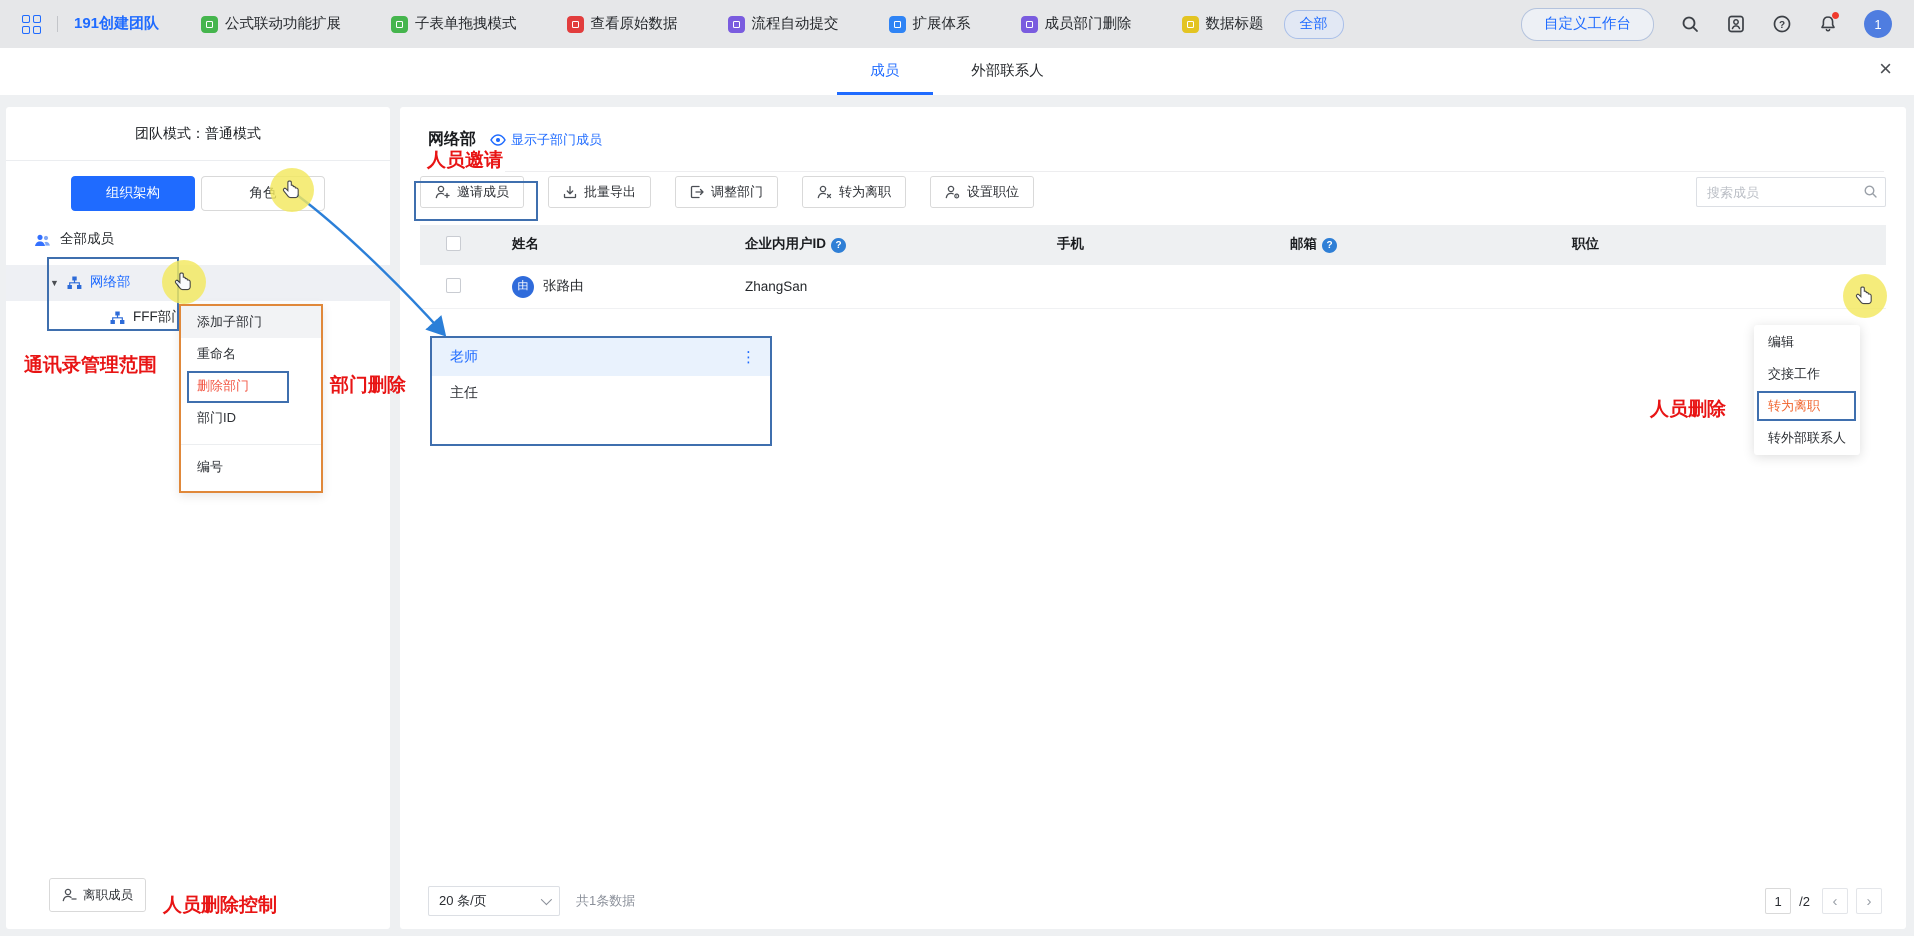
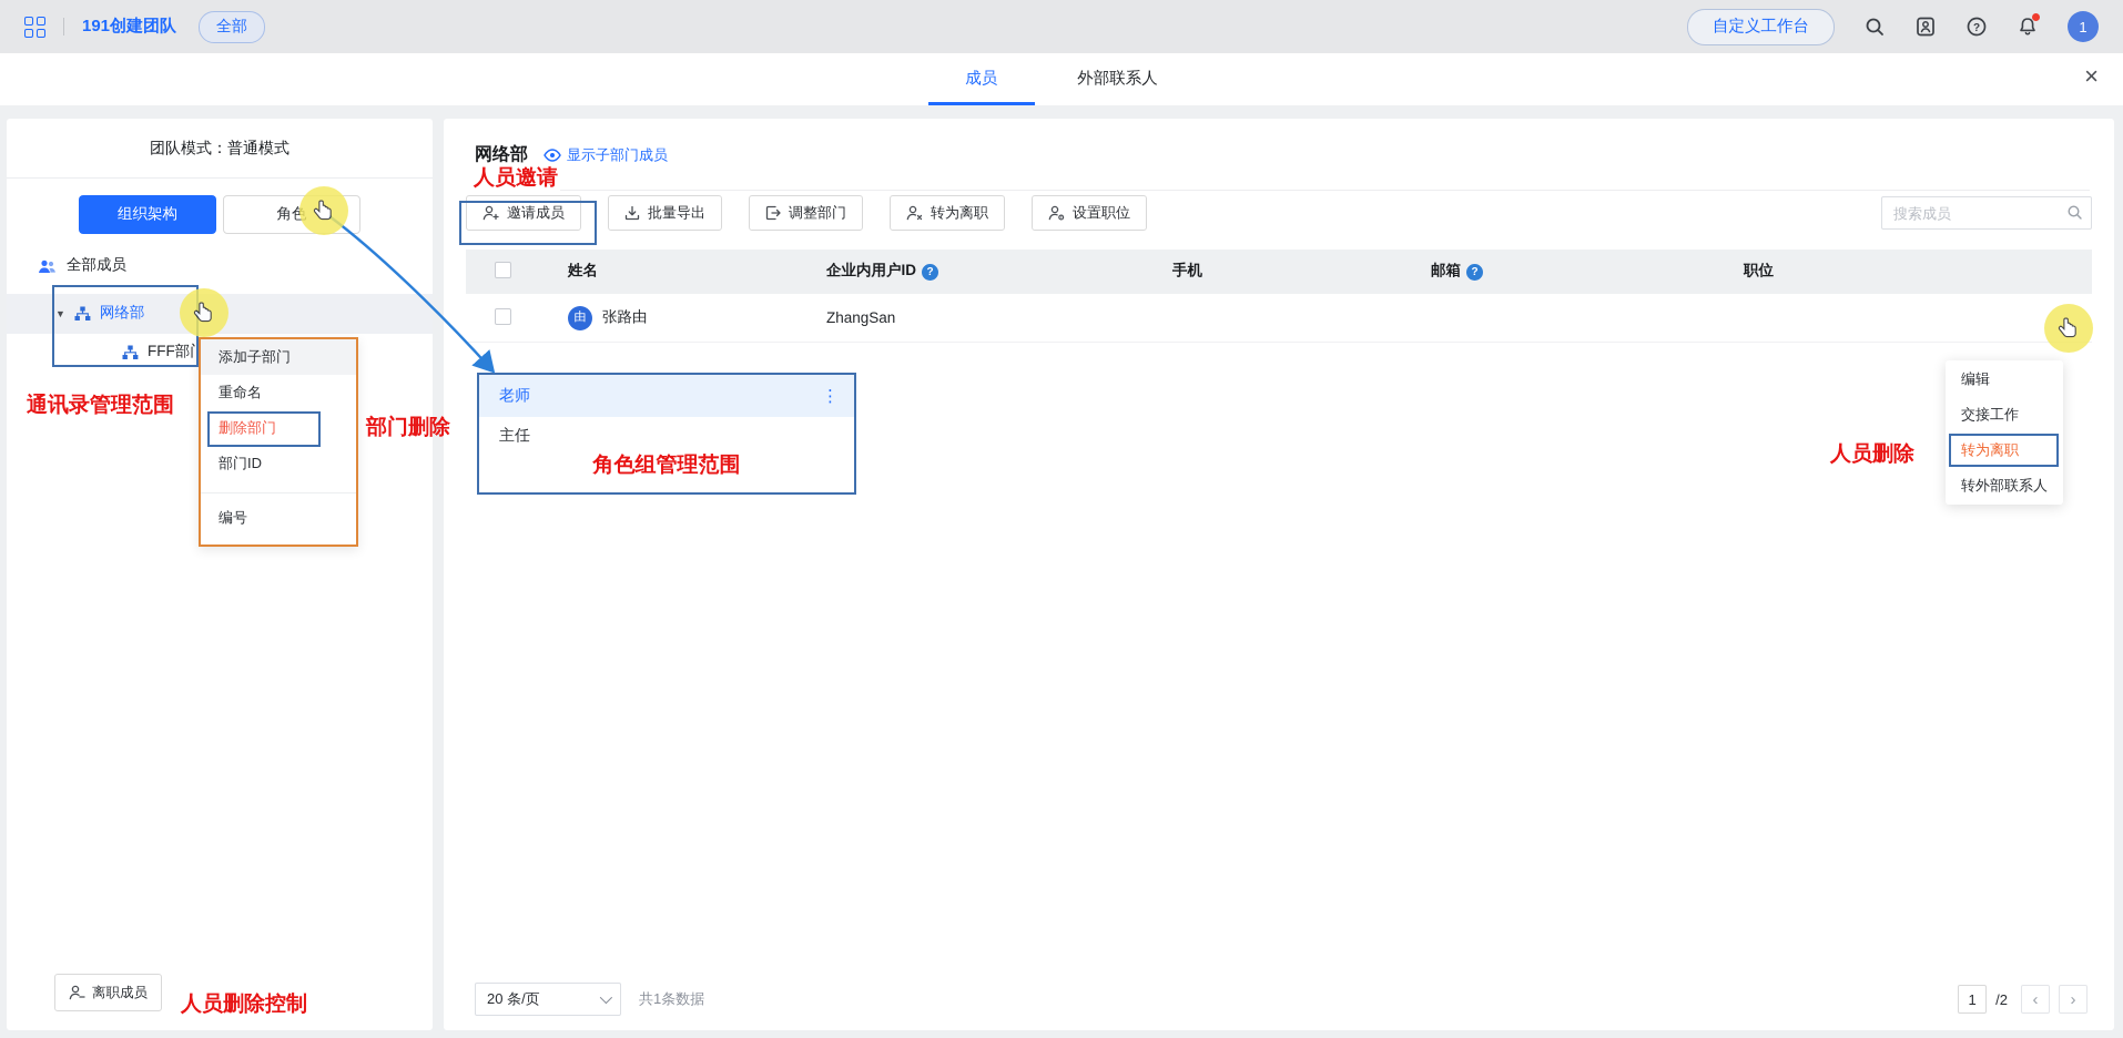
  191创建团队
- 公式联动功能扩展
- 子表单拖拽模式
- 查看原始数据
- 流程自动提交
- 扩展体系
- 成员部门删除
- 数据标题
  全部
  自定义工作台
  ?
  1
  成员
  外部联系人
  ×
  团队模式：普通模式
  组织架构
  角色
  全部成员
  ▼
  网络部
  FFF部门
  离职成员
  网络部
  显示子部门成员
  邀请成员
  批量导出
  调整部门
  转为离职
  设置职位
  搜索成员
  姓名
  企业内用户ID
  ?
  手机
  邮箱
  ?
  职位
  由
  张路由
  ZhangSan
  20 条/页
  共1条数据
  1
  /2
  ‹
  ›
  通讯录管理范围
  添加子部门
  重命名
  删除部门
  部门ID
  编号
  部门删除
  人员邀请
  老师
  ⋮
  主任
+ 角色组管理范围
  编辑
  交接工作
  转为离职
  转外部联系人
  人员删除
  人员删除控制
